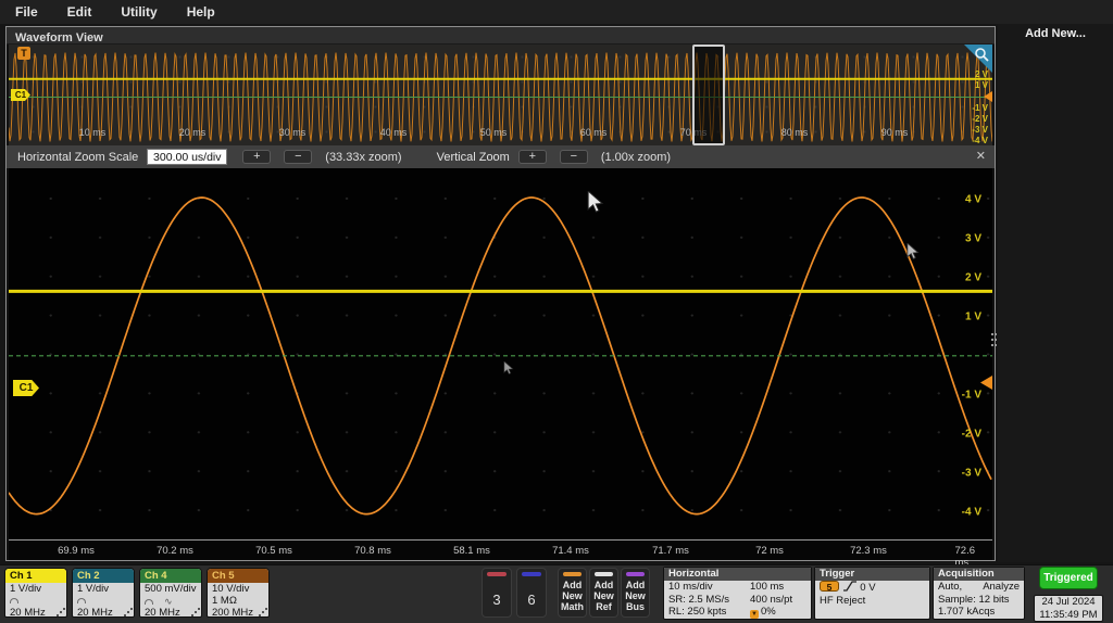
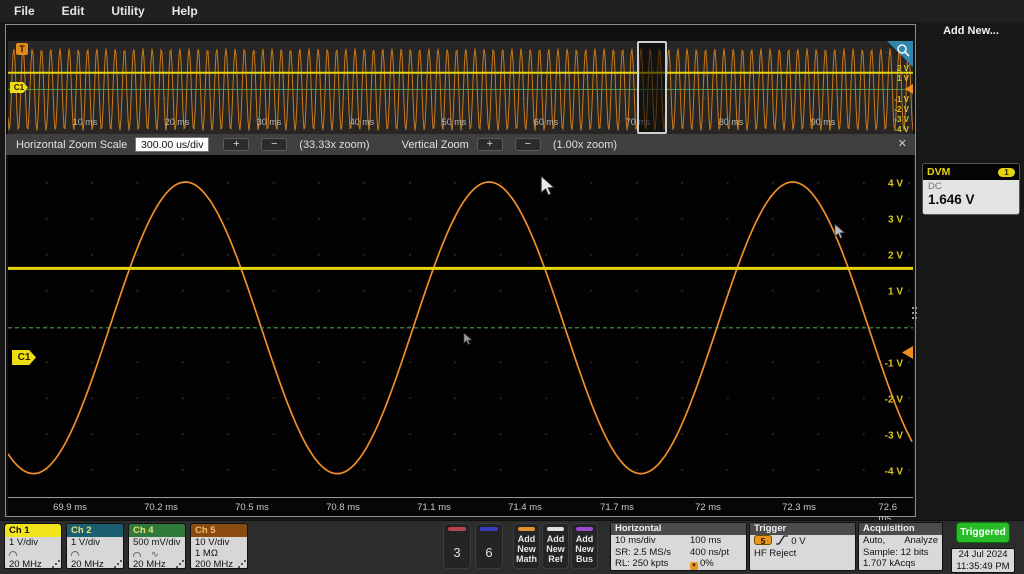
  File
  Edit
  Utility
  Help
- Waveform View
  T
  C1
  10 ms
  20 ms
  30 ms
  40 ms
  50 ms
  60 ms
  70 ms
  80 ms
  90 ms
  2 V
  1 V
  -1 V
  -2 V
  -3 V
  -4 V
  Horizontal Zoom Scale
  300.00 us/div
  +
  −
  (33.33x zoom)
  Vertical Zoom
  +
  −
  (1.00x zoom)
  ✕
  C1
  4 V
  3 V
  2 V
  1 V
  -1 V
  -2 V
  -3 V
  -4 V
  69.9 ms
  70.2 ms
  70.5 ms
  70.8 ms
- 58.1 ms
+ 71.1 ms
  71.4 ms
  71.7 ms
  72 ms
  72.3 ms
  72.6 ms
  Add New...
+ DVM
+ 1
+ DC
+ 1.646 V
  Ch 1
  1 V/div
  20 MHz
  Ch 2
  1 V/div
  20 MHz
  Ch 4
  500 mV/div
  ∿
  20 MHz
  Ch 5
  10 V/div
  1 MΩ
  200 MHz
  3
  6
  Add New Math
  Add New Ref
  Add New Bus
  Horizontal
  10 ms/div
  100 ms
  SR: 2.5 MS/s
  400 ns/pt
  RL: 250 kpts
  Trigger
  5 0 V
  HF Reject
  Acquisition
  Auto,
  Analyze
  Sample: 12 bits
  1.707 kAcqs
  Triggered
  24 Jul 2024
  11:35:49 PM
